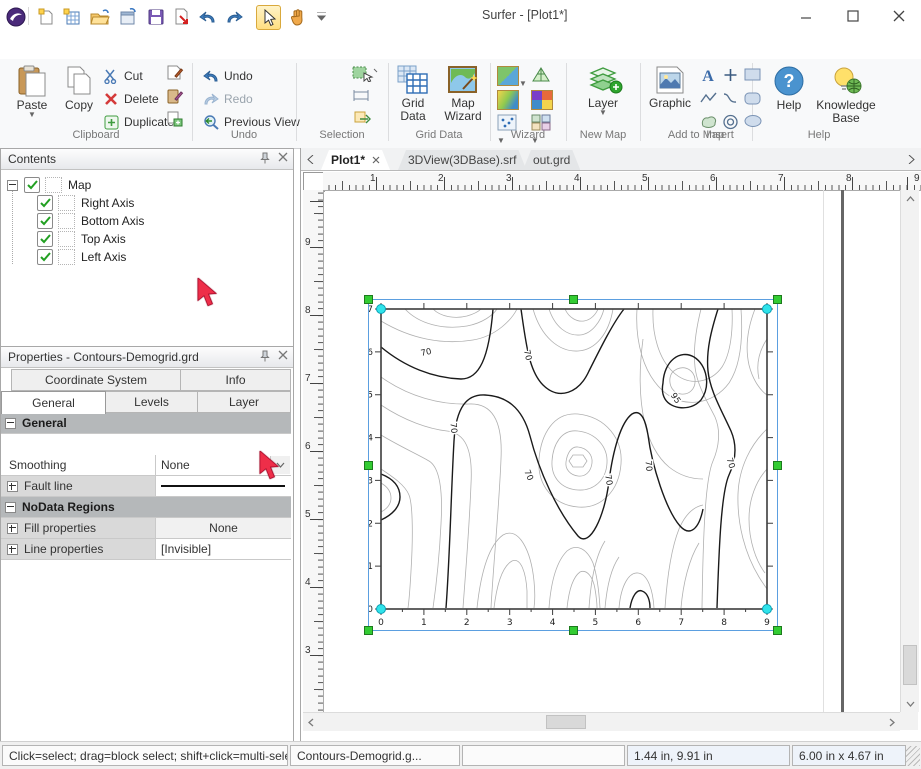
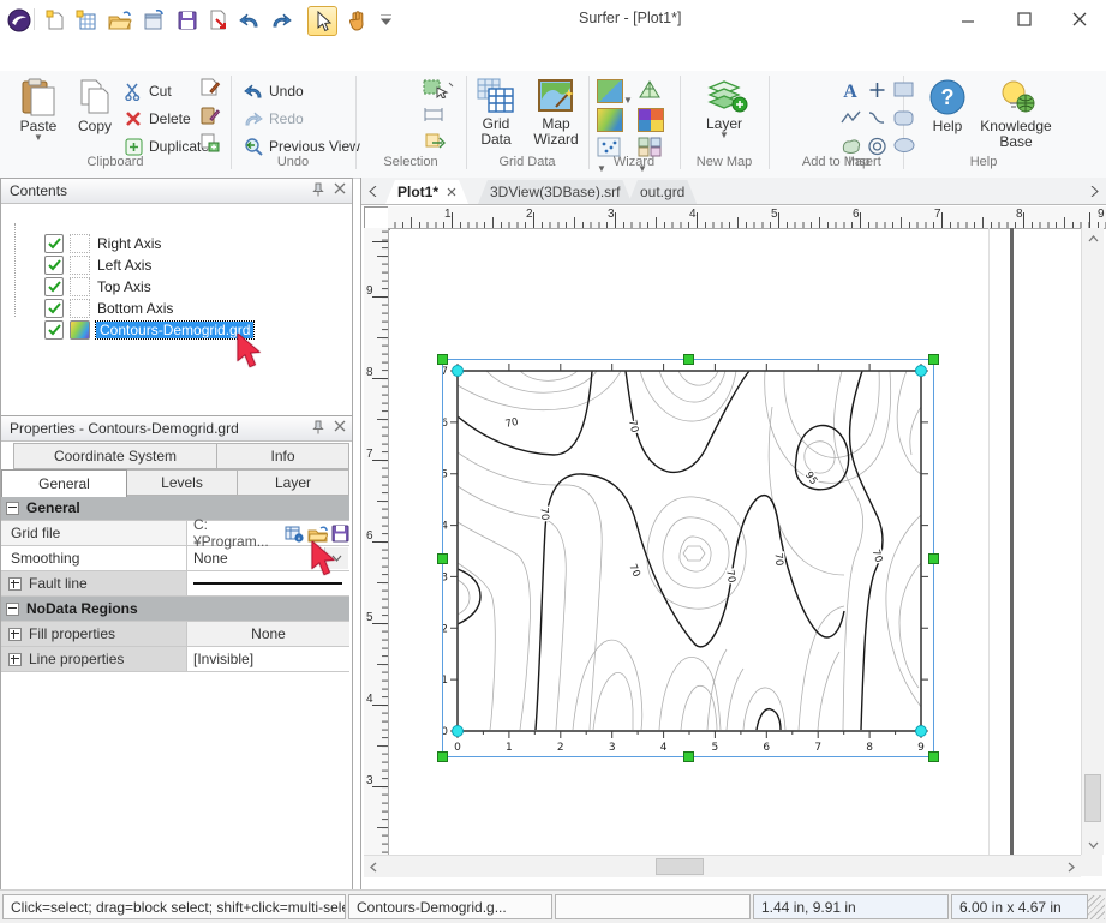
  Surfer - [Plot1*]
  Paste
  ▼
  Copy
  Cut
  Delete
  Duplicat
  Clipboard
  Undo
  Redo
  Previous Vie
  Undo
  Selection
  Grid Data
  Grid Data
  Map Wizard
  Wizard
  ▼
  ▼
  ▼
  New Map
  Layer
  ▼
  Add to Map
- Graphic
  A
  Insert
  ?
  Help
  Knowledge Base
  Help
  Contents
- Map
  Right Axis
- Bottom Axis
+ Left Axis
  Top Axis
- Left Axis
+ Bottom Axis
+ Contours-Demogrid.grd
  Properties - Contours-Demogrid.grd
  Coordinate System
  Info
  General
  Levels
  Layer
  General
+ Grid file
+ C:¥Program...
  Smoothing
  None
  Fault line
  NoData Regions
  Fill properties
  None
  Line properties
  [Invisible]
  Plot1*
  3DView(3DBase).srf
  out.grd
  1
  2
  3
  4
  5
  6
  7
  8
  9
  9
  8
  7
  6
  5
  4
  3
  0
  1
  2
  3
  4
  5
  6
  7
  8
  9
  0
  1
  2
  3
  4
  5
  6
  7
  Click=select; drag=block select; shift+click=multi-sele
  Contours-Demogrid.g...
  1.44 in, 9.91 in
  6.00 in x 4.67 in
